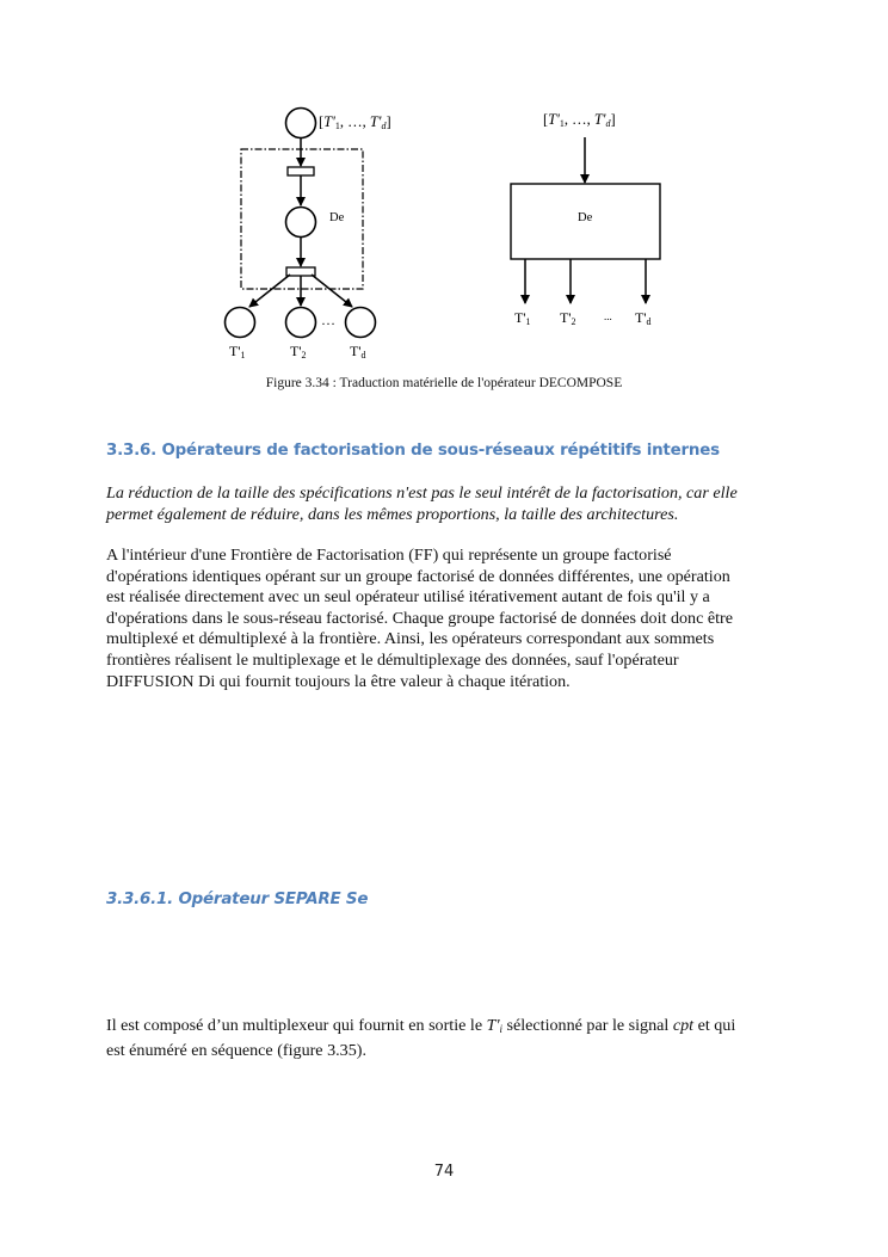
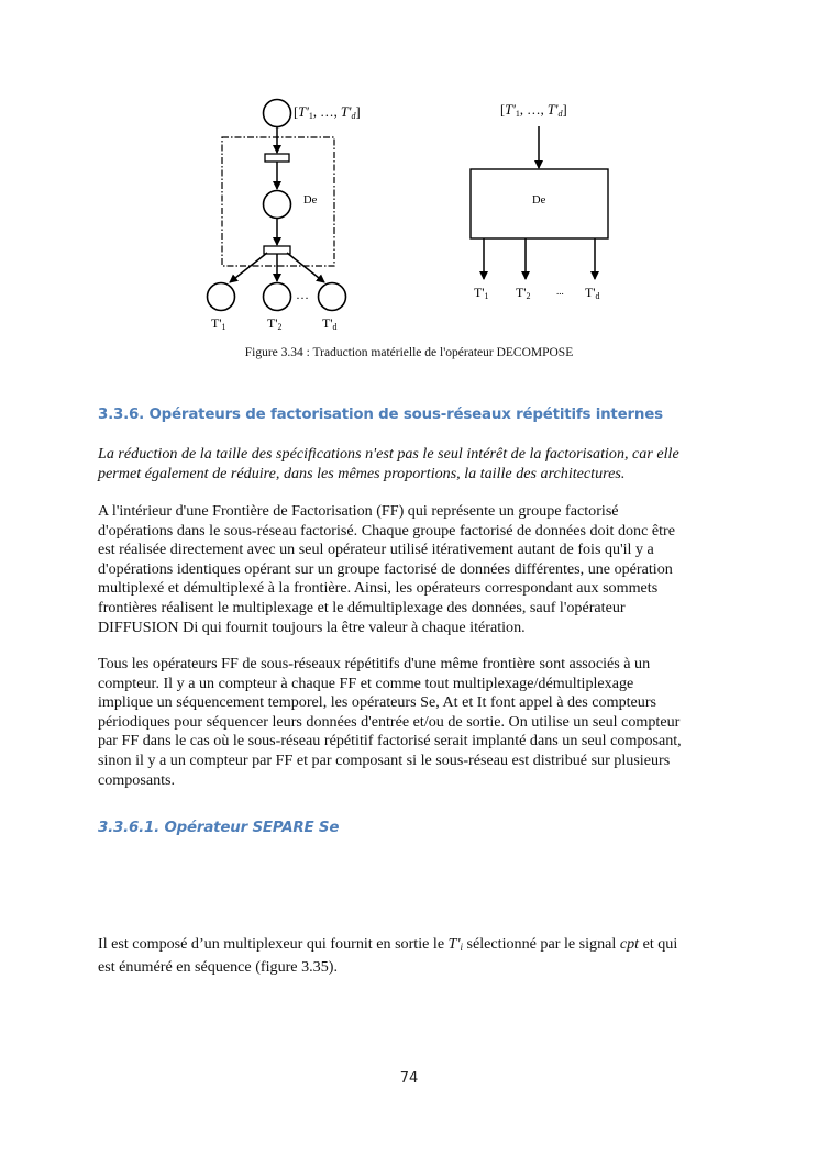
  [T'1, …, T'd]
  De
  …
  T'1
  T'2
  T'd
  [T'1, …, T'd]
  De
  T'1
  T'2
  ...
  T'd
  Figure 3.34 : Traduction matérielle de l'opérateur DECOMPOSE
  3.3.6. Opérateurs de factorisation de sous-réseaux répétitifs internes
  La réduction de la taille des spécifications n'est pas le seul intérêt de la factorisation, car elle
  permet également de réduire, dans les mêmes proportions, la taille des architectures.
  A l'intérieur d'une Frontière de Factorisation (FF) qui représente un groupe factorisé
- d'opérations identiques opérant sur un groupe factorisé de données différentes, une opération
+ d'opérations dans le sous-réseau factorisé. Chaque groupe factorisé de données doit donc être
  est réalisée directement avec un seul opérateur utilisé itérativement autant de fois qu'il y a
- d'opérations dans le sous-réseau factorisé. Chaque groupe factorisé de données doit donc être
+ d'opérations identiques opérant sur un groupe factorisé de données différentes, une opération
  multiplexé et démultiplexé à la frontière. Ainsi, les opérateurs correspondant aux sommets
  frontières réalisent le multiplexage et le démultiplexage des données, sauf l'opérateur
  DIFFUSION Di qui fournit toujours la être valeur à chaque itération.
+ Tous les opérateurs FF de sous-réseaux répétitifs d'une même frontière sont associés à un
+ compteur. Il y a un compteur à chaque FF et comme tout multiplexage/démultiplexage
+ implique un séquencement temporel, les opérateurs Se, At et It font appel à des compteurs
+ périodiques pour séquencer leurs données d'entrée et/ou de sortie. On utilise un seul compteur
+ par FF dans le cas où le sous-réseau répétitif factorisé serait implanté dans un seul composant,
+ sinon il y a un compteur par FF et par composant si le sous-réseau est distribué sur plusieurs
+ composants.
  3.3.6.1. Opérateur SEPARE Se
  Il est composé d’un multiplexeur qui fournit en sortie le T'i sélectionné par le signal cpt et qui
  est énuméré en séquence (figure 3.35).
  74
